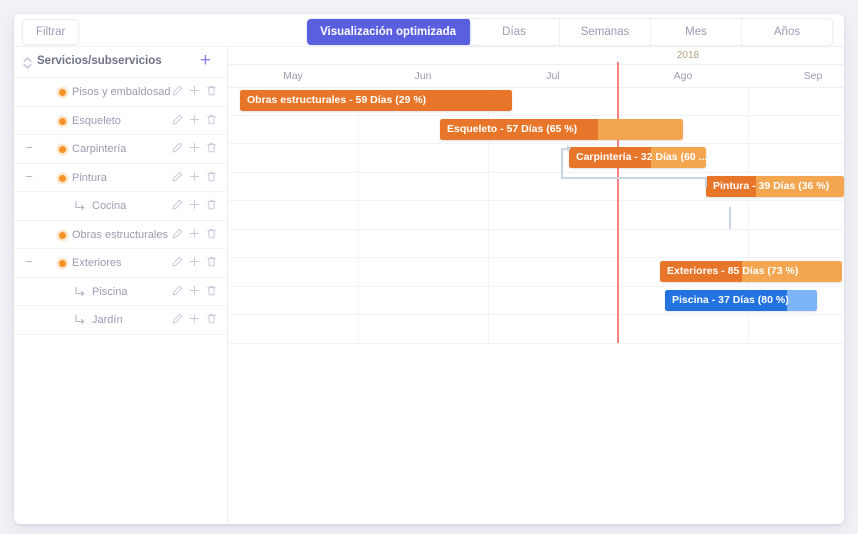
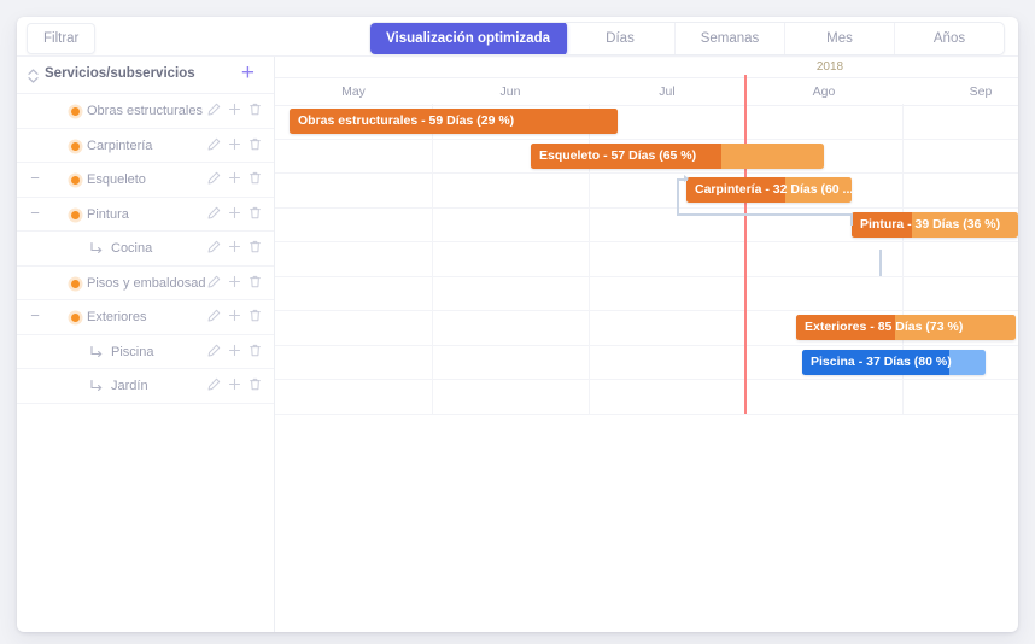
  Filtrar
  Visualización optimizada
  Días
  Semanas
  Mes
  Años
  Servicios/subservicios
  +
- Pisos y embaldosad
+ Obras estructurales
- Esqueleto
+ Carpintería
  −
- Carpintería
+ Esqueleto
  −
  Pintura
  Cocina
- Obras estructurales
+ Pisos y embaldosad
  −
  Exteriores
  Piscina
  Jardín
  2018
  May
  Jun
  Jul
  Ago
  Sep
  Obras estructurales - 59 Días (29 %)
  Esqueleto - 57 Días (65 %)
  Carpintería - 32 Días (60 ...
  Pintura - 39 Días (36 %)
  Exteriores - 85 Días (73 %)
  Piscina - 37 Días (80 %)
